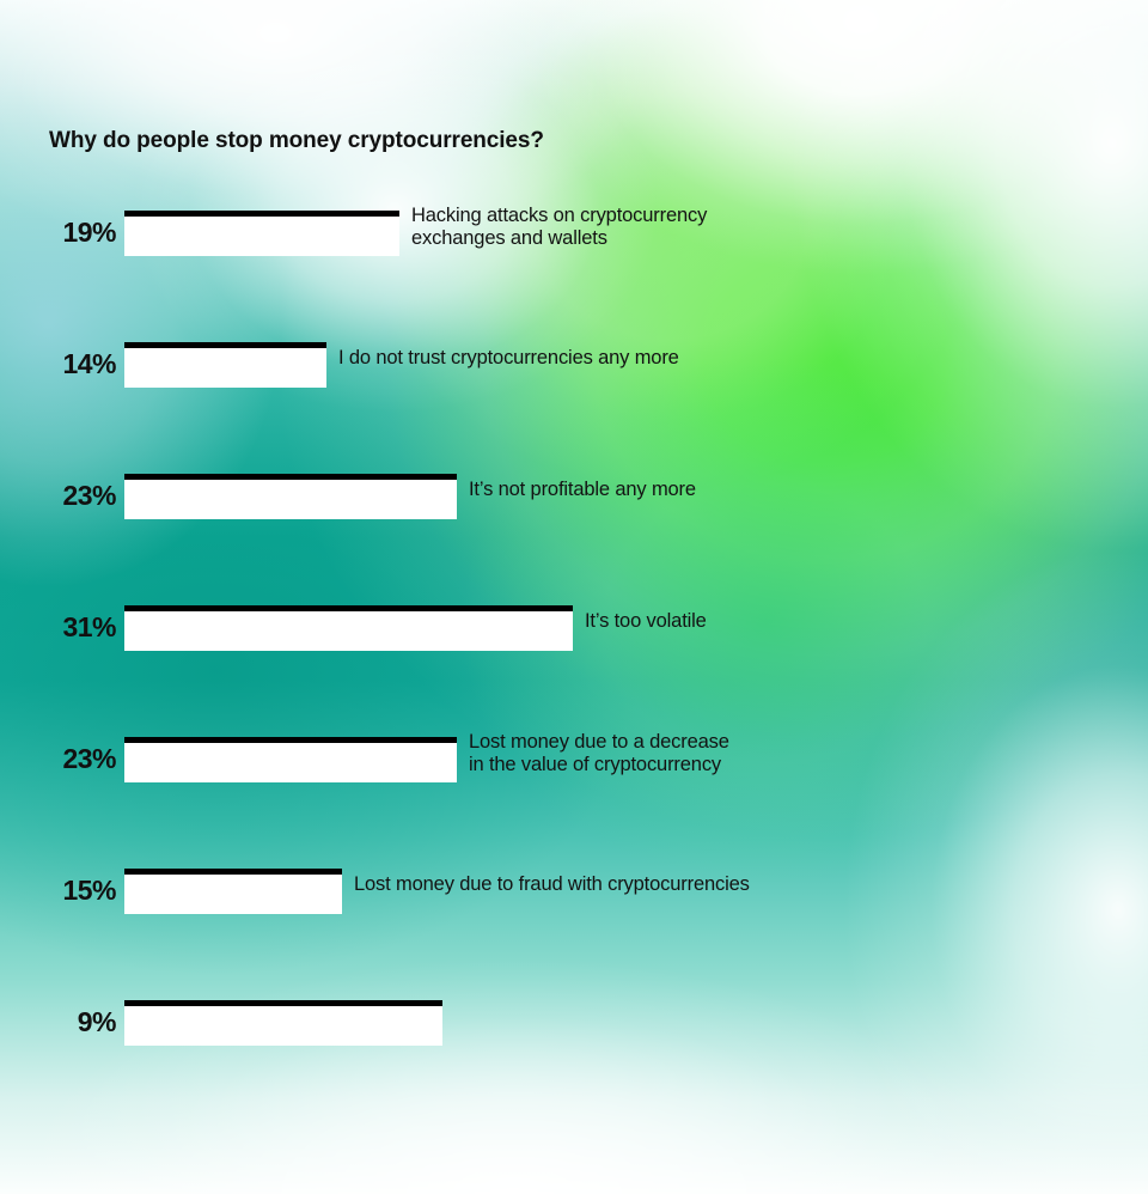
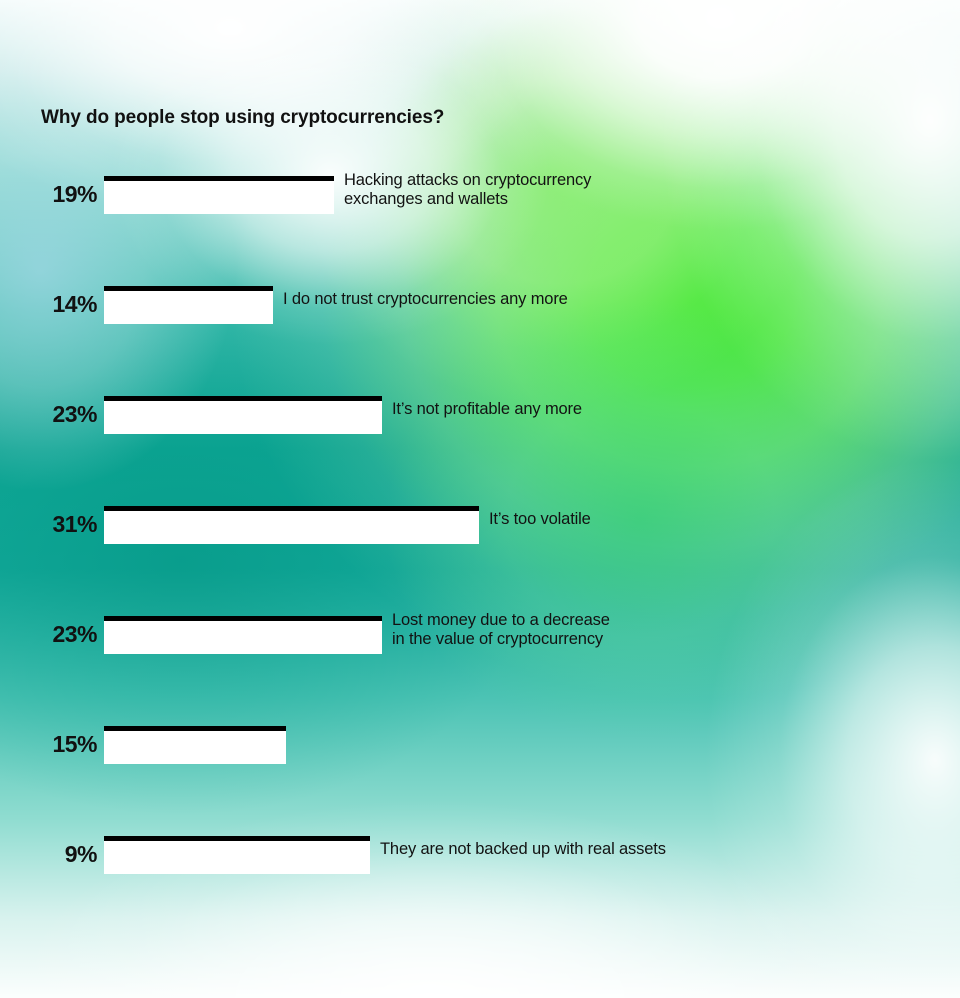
- Why do people stop money cryptocurrencies?
+ Why do people stop using cryptocurrencies?
  19%
  Hacking attacks on cryptocurrency
  exchanges and wallets
  14%
  I do not trust cryptocurrencies any more
  23%
  It’s not profitable any more
  31%
  It’s too volatile
  23%
  Lost money due to a decrease
  in the value of cryptocurrency
  15%
- Lost money due to fraud with cryptocurrencies
  9%
+ They are not backed up with real assets
